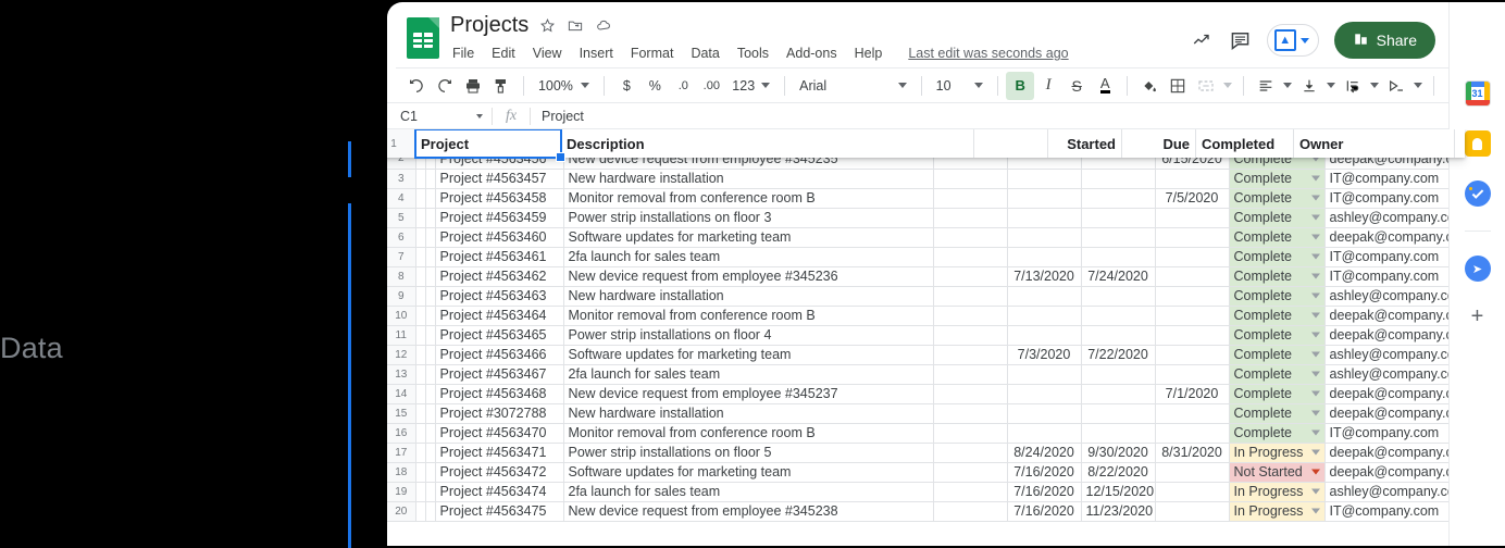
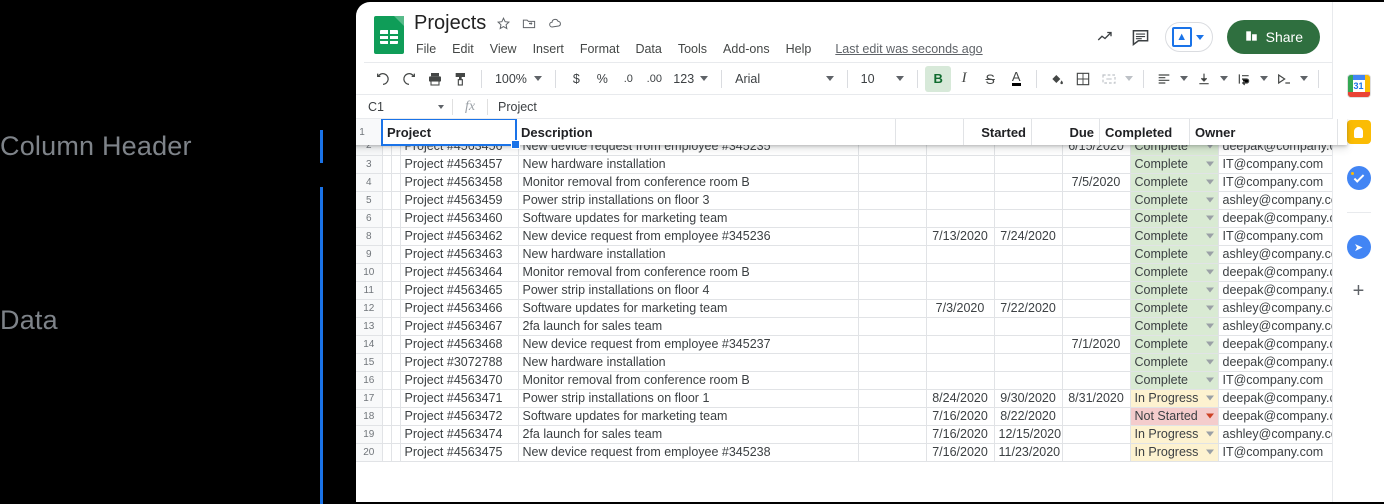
+ Column Header
  Data
  Projects
  File
  Edit
  View
  Insert
  Format
  Data
  Tools
  Add-ons
  Help
  Last edit was seconds ago
  ▲
  Share
  100%
  $
  %
  .0
  .00
  123
  Arial
  10
  B
  I
  S
  A
  C1
  fx
  Project
  1
  Project
  Description
  Started
  Due
  Completed
  Owner
  2			Project #4563456	New device request from employee #345235				6/15/2020	Complete	deepak@company.
  3			Project #4563457	New hardware installation					Complete	IT@company.com
  4			Project #4563458	Monitor removal from conference room B				7/5/2020	Complete	IT@company.com
  5			Project #4563459	Power strip installations on floor 3					Complete	ashley@company.c
  6			Project #4563460	Software updates for marketing team					Complete	deepak@company.
- 7			Project #4563461	2fa launch for sales team					Complete	IT@company.com
  8			Project #4563462	New device request from employee #345236		7/13/2020	7/24/2020		Complete	IT@company.com
  9			Project #4563463	New hardware installation					Complete	ashley@company.c
  10			Project #4563464	Monitor removal from conference room B					Complete	deepak@company.
  11			Project #4563465	Power strip installations on floor 4					Complete	deepak@company.
  12			Project #4563466	Software updates for marketing team		7/3/2020	7/22/2020		Complete	ashley@company.c
  13			Project #4563467	2fa launch for sales team					Complete	ashley@company.c
  14			Project #4563468	New device request from employee #345237				7/1/2020	Complete	deepak@company.
  15			Project #3072788	New hardware installation					Complete	deepak@company.
  16			Project #4563470	Monitor removal from conference room B					Complete	IT@company.com
- 17			Project #4563471	Power strip installations on floor 5		8/24/2020	9/30/2020	8/31/2020	In Progress	deepak@company.
+ 17			Project #4563471	Power strip installations on floor 1		8/24/2020	9/30/2020	8/31/2020	In Progress	deepak@company.
  18			Project #4563472	Software updates for marketing team		7/16/2020	8/22/2020		Not Started	deepak@company.
  19			Project #4563474	2fa launch for sales team		7/16/2020	12/15/2020		In Progress	ashley@company.c
  20			Project #4563475	New device request from employee #345238		7/16/2020	11/23/2020		In Progress	IT@company.com
  31
  ➤
  +
